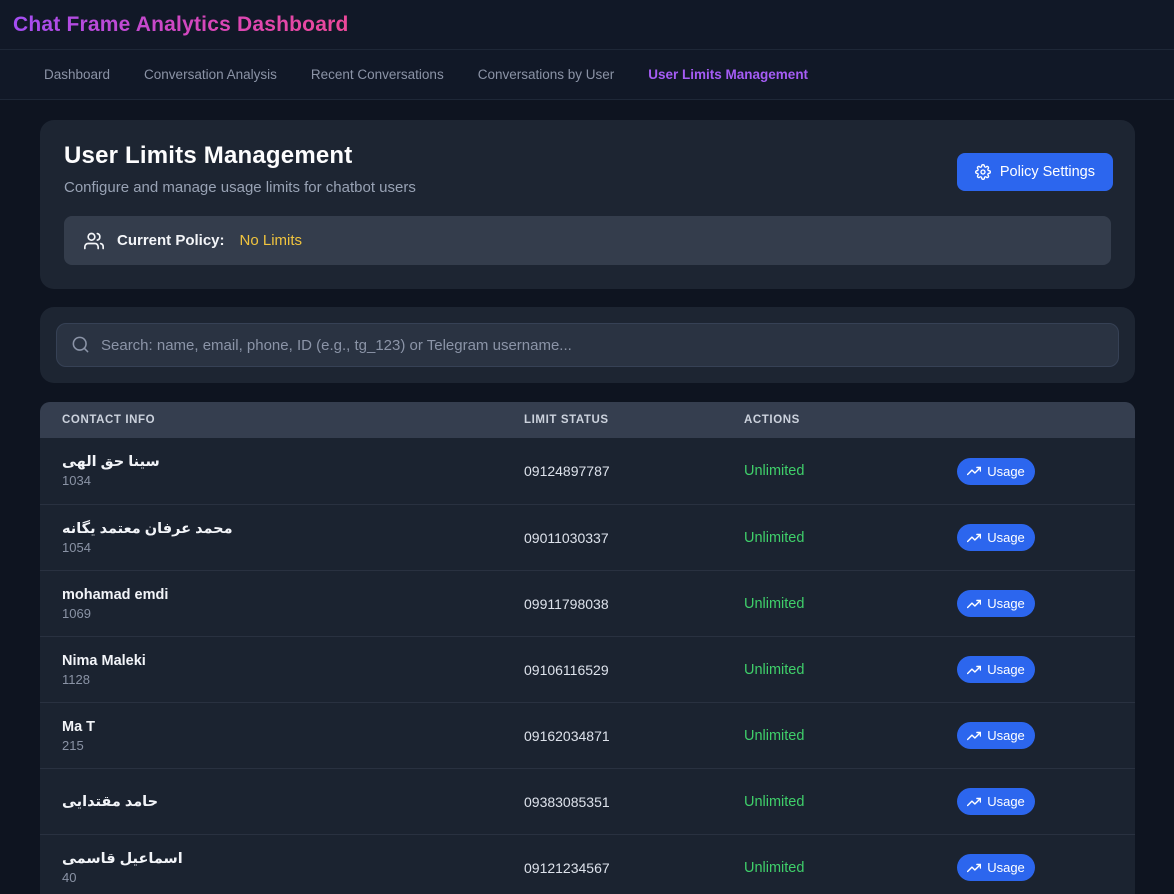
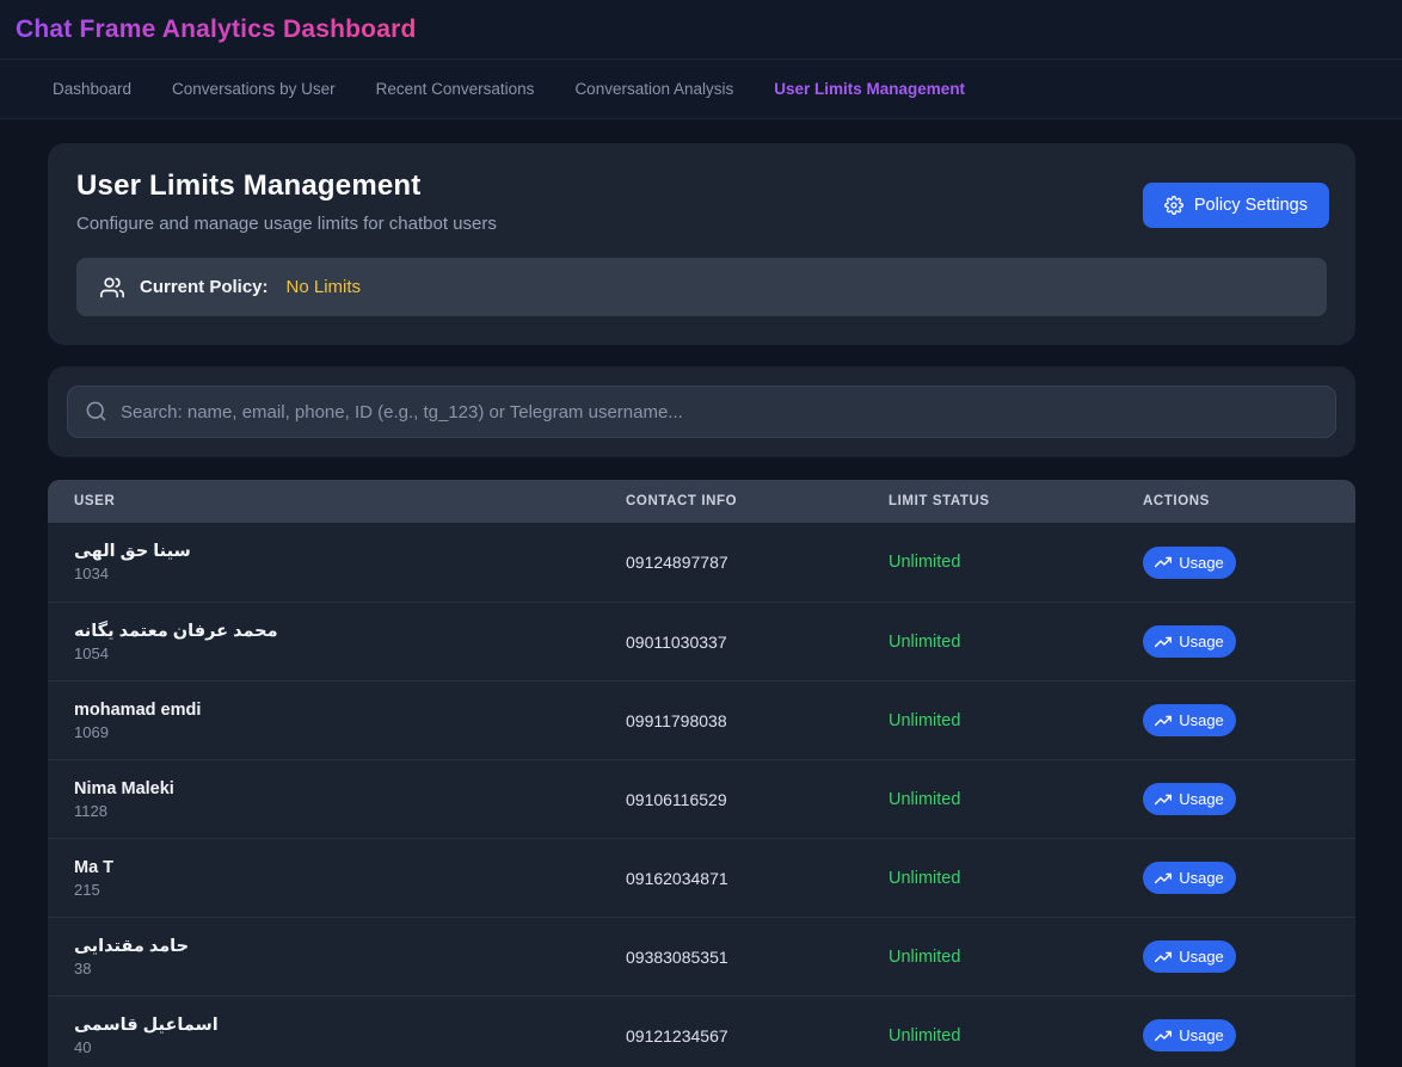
  Chat Frame Analytics Dashboard
  Dashboard
- Conversation Analysis
+ Conversations by User
  Recent Conversations
- Conversations by User
+ Conversation Analysis
  User Limits Management
  User Limits Management
  Configure and manage usage limits for chatbot users
  Policy Settings
  Current Policy:
  No Limits
  Search: name, email, phone, ID (e.g., tg_123) or Telegram username...
+ USER
  CONTACT INFO
  LIMIT STATUS
  ACTIONS
  سینا حق الهی
  1034
  09124897787
  Unlimited
  Usage
  محمد عرفان معتمد یگانه
  1054
  09011030337
  Unlimited
  Usage
  mohamad emdi
  1069
  09911798038
  Unlimited
  Usage
  Nima Maleki
  1128
  09106116529
  Unlimited
  Usage
  Ma T
  215
  09162034871
  Unlimited
  Usage
  حامد مقتدایی
+ 38
  09383085351
  Unlimited
  Usage
  اسماعیل قاسمی
  40
  09121234567
  Unlimited
  Usage
